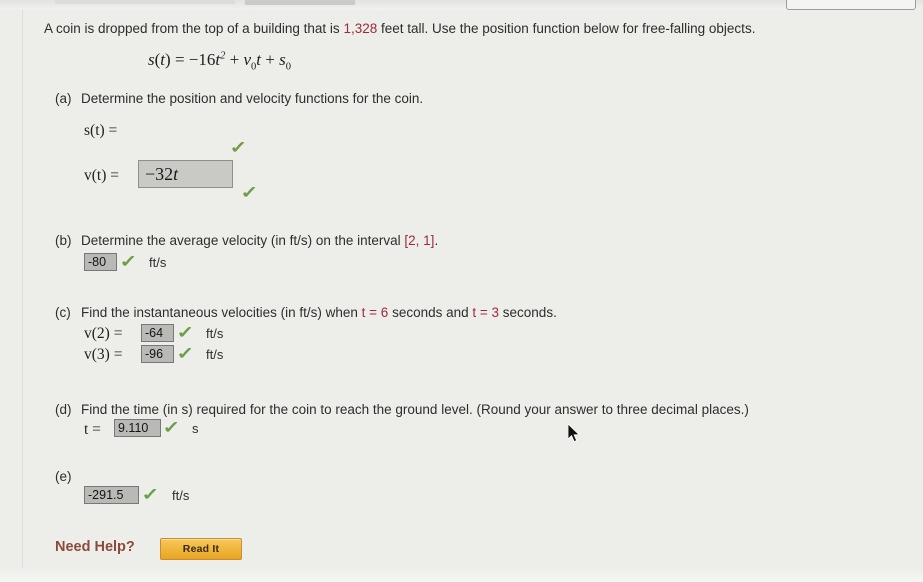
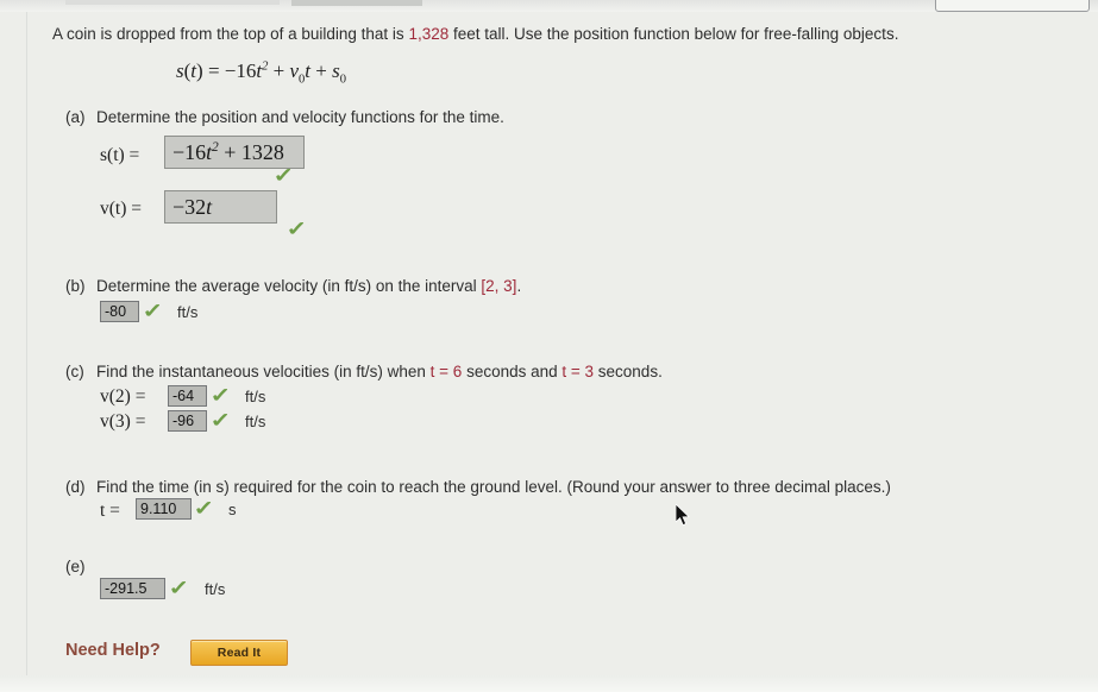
  A coin is dropped from the top of a building that is 1,328 feet tall. Use the position function below for free-falling objects.
  s(t) = −16t2 + v0t + s0
  (a)
- Determine the position and velocity functions for the coin.
+ Determine the position and velocity functions for the time.
  s(t) =
+ −16t2 + 1328
  ✓
  v(t) =
  −32t
  ✓
  (b)
- Determine the average velocity (in ft/s) on the interval [2, 1].
+ Determine the average velocity (in ft/s) on the interval [2, 3].
  -80
  ✓
  ft/s
  (c)
  Find the instantaneous velocities (in ft/s) when t = 6 seconds and t = 3 seconds.
  v(2) =
  -64
  ✓
  ft/s
  v(3) =
  -96
  ✓
  ft/s
  (d)
  Find the time (in s) required for the coin to reach the ground level. (Round your answer to three decimal places.)
  t =
  9.110
  ✓
  s
  (e)
  -291.5
  ✓
  ft/s
  Need Help?
  Read It
